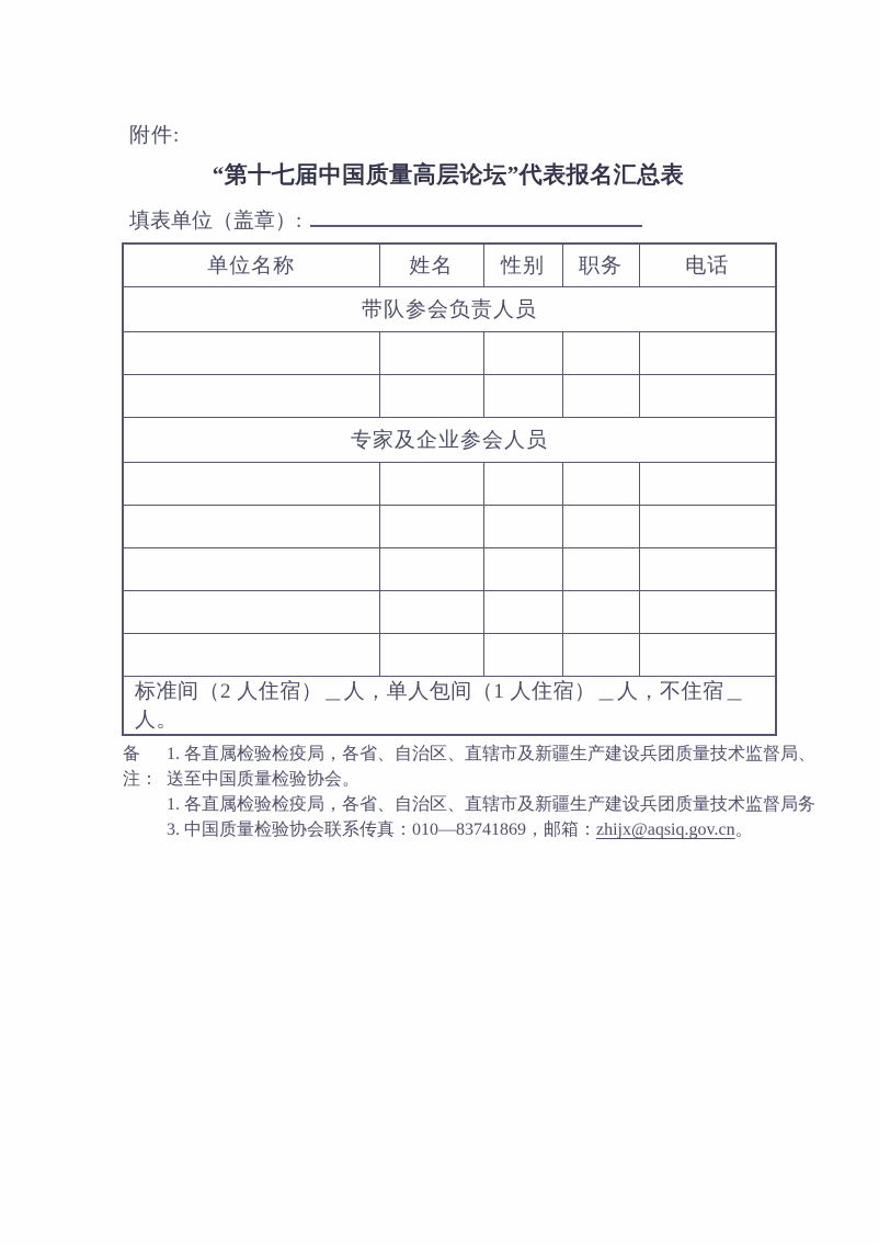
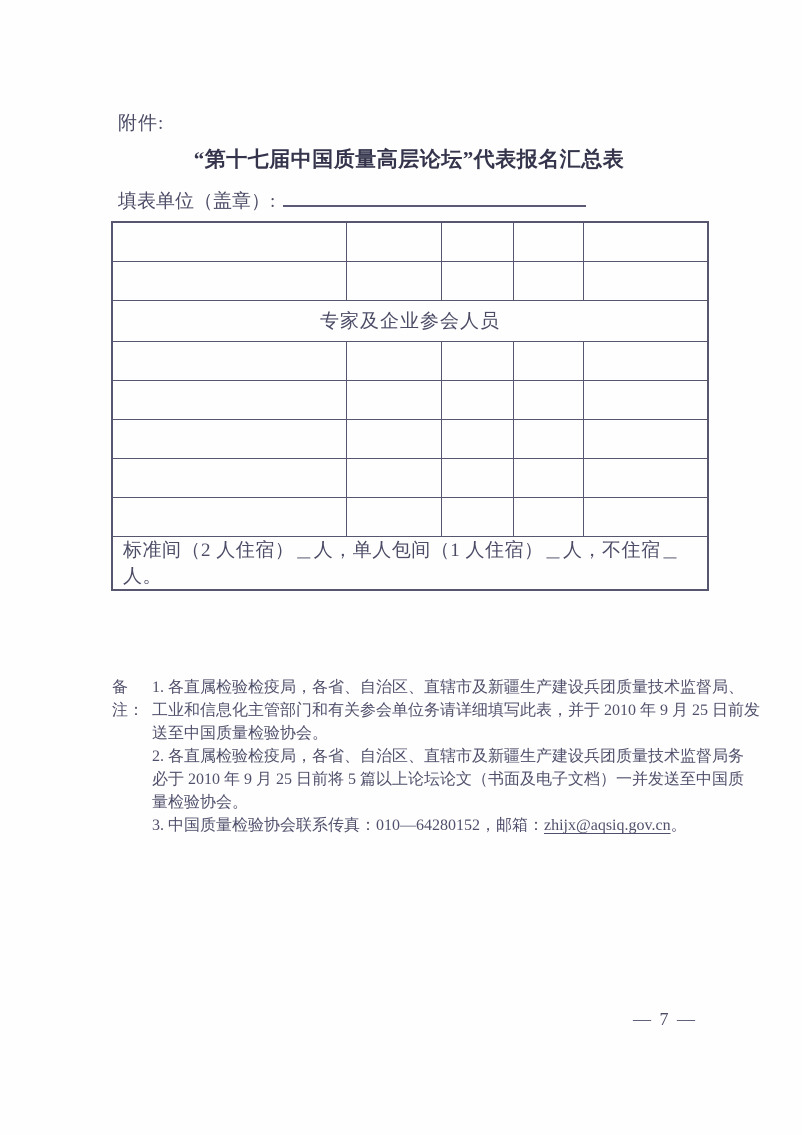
  附件:
  “第十七届中国质量高层论坛”代表报名汇总表
  填表单位（盖章）:
- 单位名称	姓名	性别	职务	电话
- 带队参会负责人员
  专家及企业参会人员
  标准间（2 人住宿）＿人，单人包间（1 人住宿）＿人，不住宿＿人。
  备注：
  1. 各直属检验检疫局，各省、自治区、直辖市及新疆生产建设兵团质量技术监督局、
+ 工业和信息化主管部门和有关参会单位务请详细填写此表，并于 2010 年 9 月 25 日前发
  送至中国质量检验协会。
- 1. 各直属检验检疫局，各省、自治区、直辖市及新疆生产建设兵团质量技术监督局务
+ 2. 各直属检验检疫局，各省、自治区、直辖市及新疆生产建设兵团质量技术监督局务
+ 必于 2010 年 9 月 25 日前将 5 篇以上论坛论文（书面及电子文档）一并发送至中国质
+ 量检验协会。
- 3. 中国质量检验协会联系传真：010—83741869，邮箱：zhijx@aqsiq.gov.cn。
+ 3. 中国质量检验协会联系传真：010—64280152，邮箱：zhijx@aqsiq.gov.cn。
+ — 7 —
